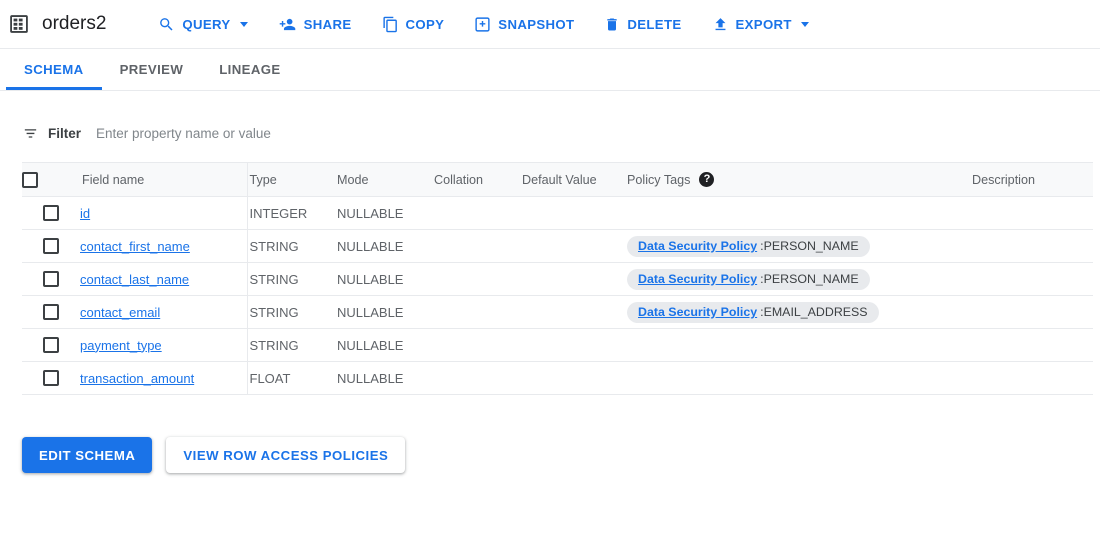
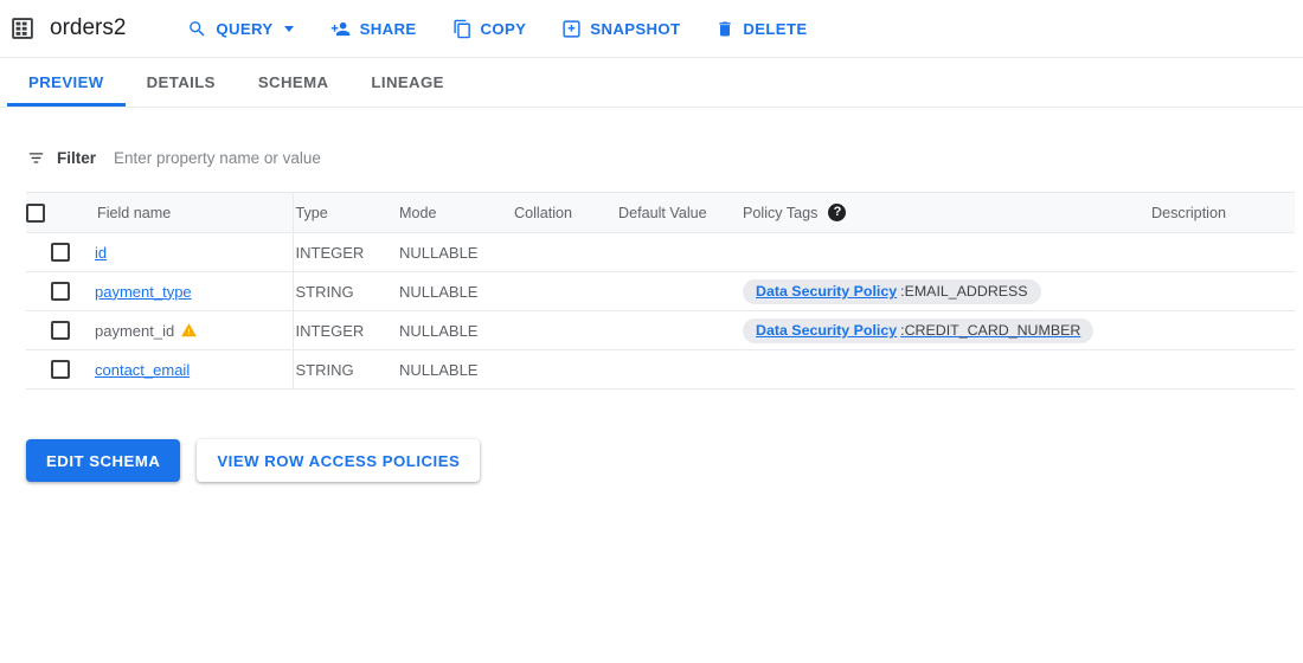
  orders2
  QUERY
  SHARE
  COPY
  SNAPSHOT
  DELETE
- EXPORT
- SCHEMA
+ PREVIEW
+ DETAILS
- PREVIEW
+ SCHEMA
  LINEAGE
  Filter
  Enter property name or value
  	Field name	Type	Mode	Collation	Default Value	Policy Tags ?	Description
  	id	INTEGER	NULLABLE
- 	contact_first_name	STRING	NULLABLE			Data Security Policy : PERSON_NAME
- 	contact_last_name	STRING	NULLABLE			Data Security Policy : PERSON_NAME
- 	contact_email	STRING	NULLABLE			Data Security Policy : EMAIL_ADDRESS
+ 	payment_type	STRING	NULLABLE			Data Security Policy : EMAIL_ADDRESS
+ 	payment_id	INTEGER	NULLABLE			Data Security Policy : CREDIT_CARD_NUMBER
- 	payment_type	STRING	NULLABLE
+ 	contact_email	STRING	NULLABLE
- 	transaction_amount	FLOAT	NULLABLE
  EDIT SCHEMA
  VIEW ROW ACCESS POLICIES
